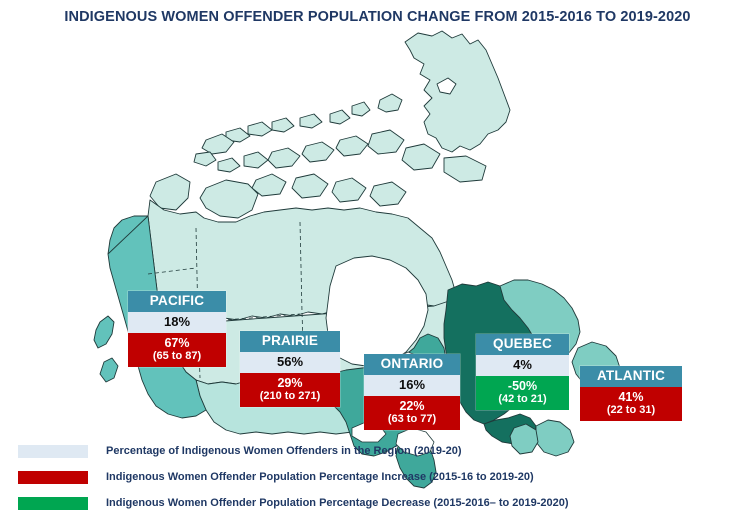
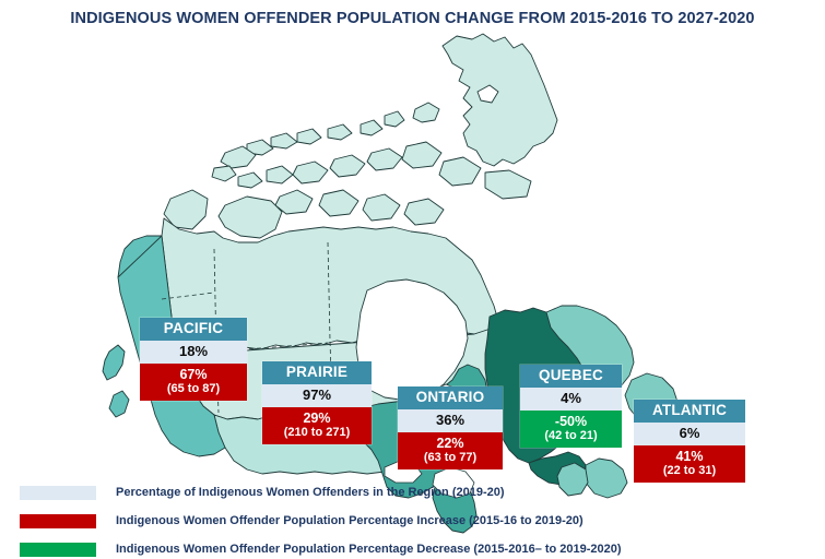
- INDIGENOUS WOMEN OFFENDER POPULATION CHANGE FROM 2015-2016 TO 2019-2020
+ INDIGENOUS WOMEN OFFENDER POPULATION CHANGE FROM 2015-2016 TO 2027-2020
  PACIFIC
  18%
  67%
  (65 to 87)
  PRAIRIE
- 56%
+ 97%
  29%
  (210 to 271)
  ONTARIO
- 16%
+ 36%
  22%
  (63 to 77)
  QUEBEC
  4%
  -50%
  (42 to 21)
  ATLANTIC
+ 6%
  41%
  (22 to 31)
  Percentage of Indigenous Women Offenders in the Region (2019-20)
  Indigenous Women Offender Population Percentage Increase (2015-16 to 2019-20)
  Indigenous Women Offender Population Percentage Decrease (2015-2016– to 2019-2020)
